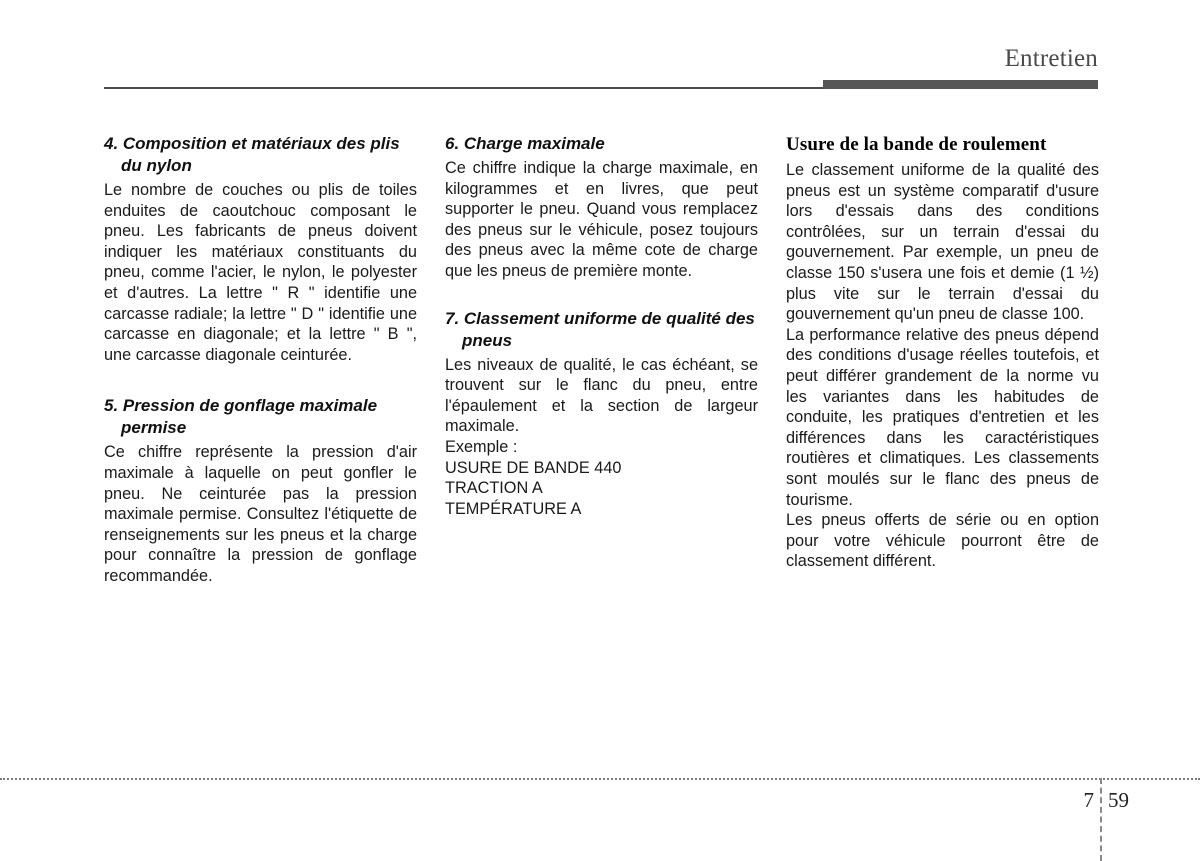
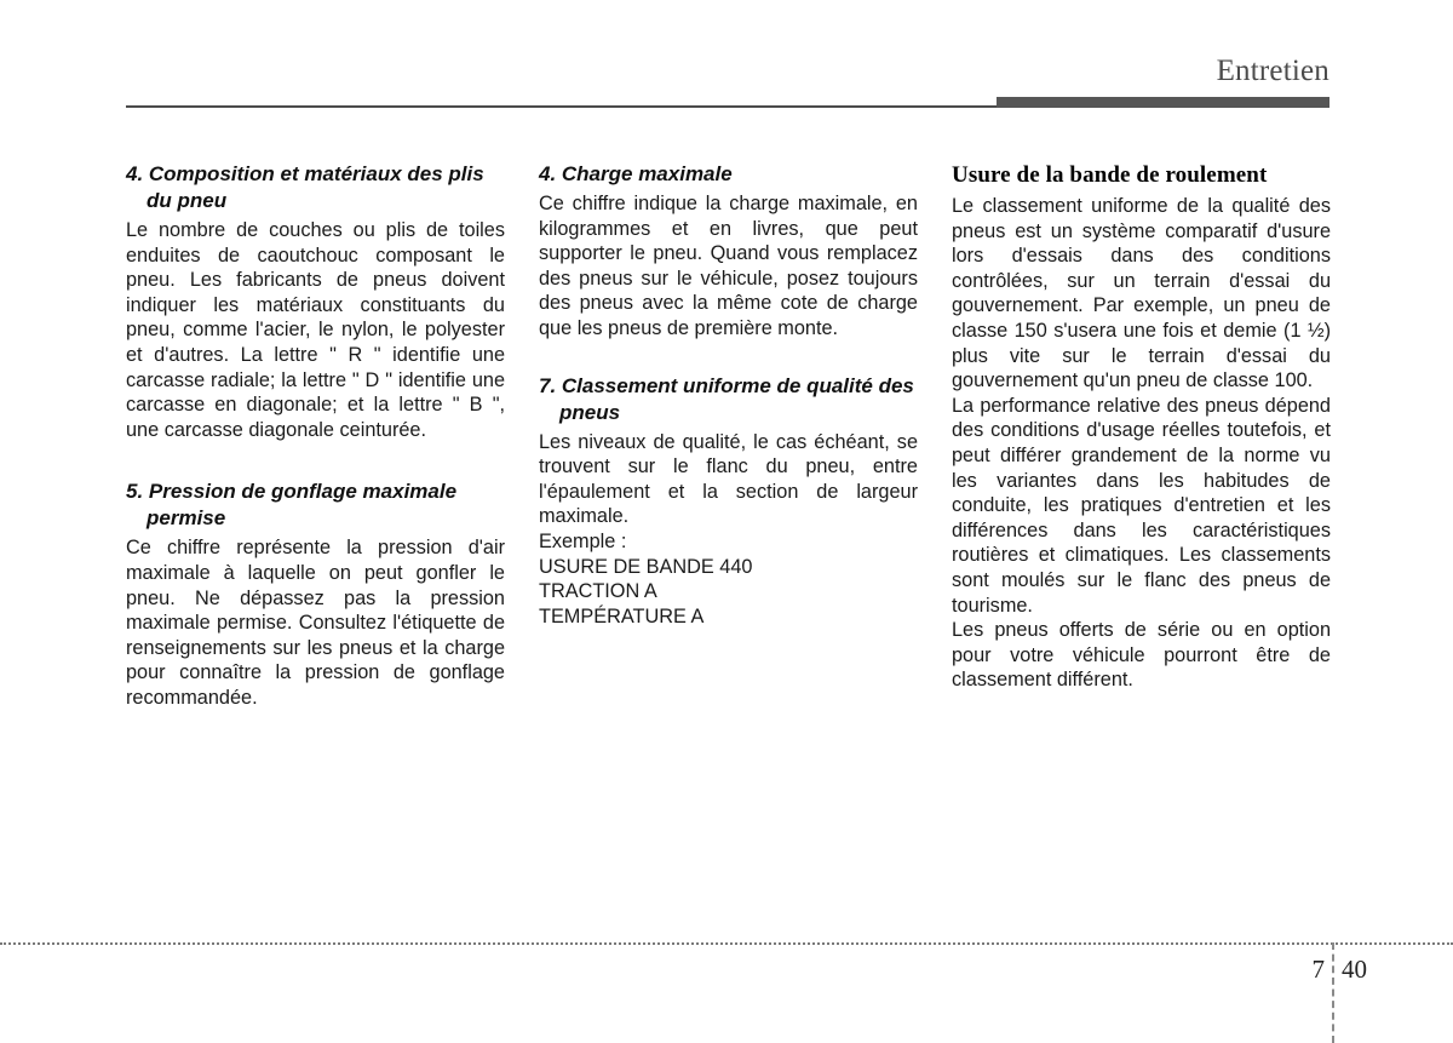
  Entretien
- 4. Composition et matériaux des plis du nylon
+ 4. Composition et matériaux des plis du pneu
  Le nombre de couches ou plis de toiles enduites de caoutchouc composant le pneu. Les fabricants de pneus doivent indiquer les matériaux constituants du pneu, comme l'acier, le nylon, le polyester et d'autres. La lettre " R " identifie une carcasse radiale; la lettre " D " identifie une carcasse en diagonale; et la lettre " B ", une carcasse diagonale ceinturée.
  5. Pression de gonflage maximale permise
- Ce chiffre représente la pression d'air maximale à laquelle on peut gonfler le pneu. Ne ceinturée pas la pression maximale permise. Consultez l'étiquette de renseignements sur les pneus et la charge pour connaître la pression de gonflage recommandée.
+ Ce chiffre représente la pression d'air maximale à laquelle on peut gonfler le pneu. Ne dépassez pas la pression maximale permise. Consultez l'étiquette de renseignements sur les pneus et la charge pour connaître la pression de gonflage recommandée.
- 6. Charge maximale
+ 4. Charge maximale
  Ce chiffre indique la charge maximale, en kilogrammes et en livres, que peut supporter le pneu. Quand vous remplacez des pneus sur le véhicule, posez toujours des pneus avec la même cote de charge que les pneus de première monte.
  7. Classement uniforme de qualité des pneus
  Les niveaux de qualité, le cas échéant, se trouvent sur le flanc du pneu, entre l'épaulement et la section de largeur maximale.
  Exemple :
  USURE DE BANDE 440
  TRACTION A
  TEMPÉRATURE A
  Usure de la bande de roulement
  Le classement uniforme de la qualité des pneus est un système comparatif d'usure lors d'essais dans des conditions contrôlées, sur un terrain d'essai du gouvernement. Par exemple, un pneu de classe 150 s'usera une fois et demie (1 ½) plus vite sur le terrain d'essai du gouvernement qu'un pneu de classe 100.
  La performance relative des pneus dépend des conditions d'usage réelles toutefois, et peut différer grandement de la norme vu les variantes dans les habitudes de conduite, les pratiques d'entretien et les différences dans les caractéristiques routières et climatiques. Les classements sont moulés sur le flanc des pneus de tourisme.
  Les pneus offerts de série ou en option pour votre véhicule pourront être de classement différent.
  7
- 59
+ 40
